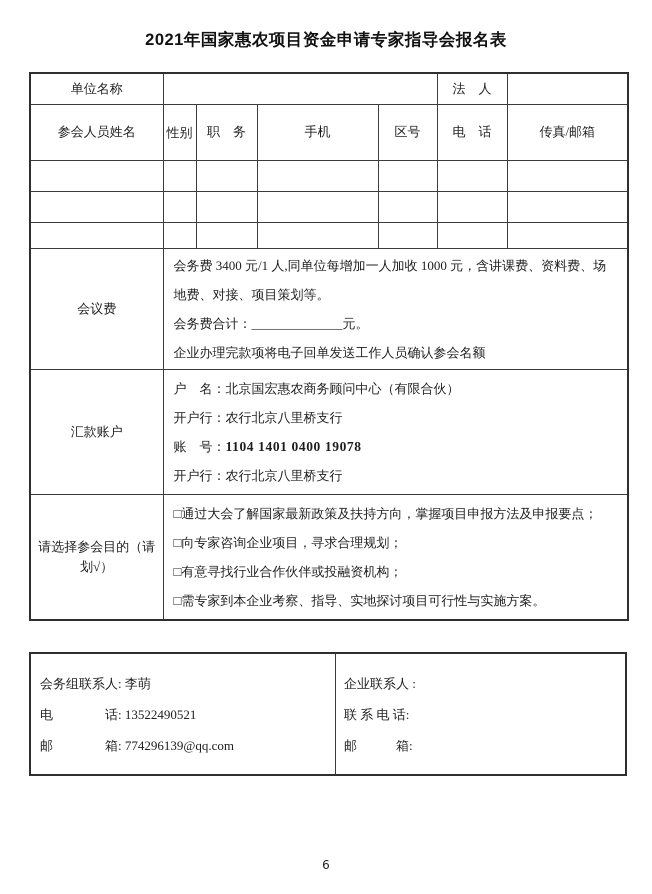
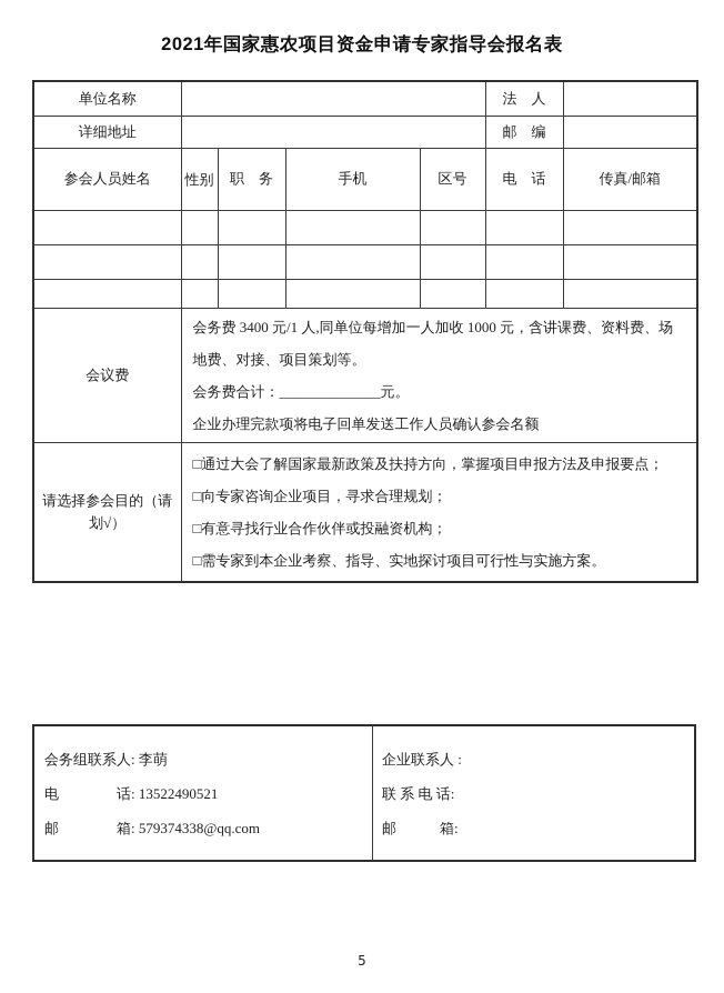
  2021年国家惠农项目资金申请专家指导会报名表
  单位名称		法 人
+ 详细地址		邮 编
  参会人员姓名	性别	职 务	手机	区号	电 话	传真/邮箱
  会议费	会务费 3400 元/1 人,同单位每增加一人加收 1000 元，含讲课费、资料费、场地费、对接、项目策划等。 会务费合计：______________元。 企业办理完款项将电子回单发送工作人员确认参会名额
- 汇款账户	户 名：北京国宏惠农商务顾问中心（有限合伙） 开户行：农行北京八里桥支行 账 号：1104 1401 0400 19078 开户行：农行北京八里桥支行
  请选择参会目的（请划√）	□通过大会了解国家最新政策及扶持方向，掌握项目申报方法及申报要点； □向专家咨询企业项目，寻求合理规划； □有意寻找行业合作伙伴或投融资机构； □需专家到本企业考察、指导、实地探讨项目可行性与实施方案。
  会务组联系人: 李萌
  电 话: 13522490521
- 邮 箱: 774296139@qq.com
+ 邮 箱: 579374338@qq.com
  企业联系人 :
  联 系 电 话:
  邮 箱:
- 6
+ 5
